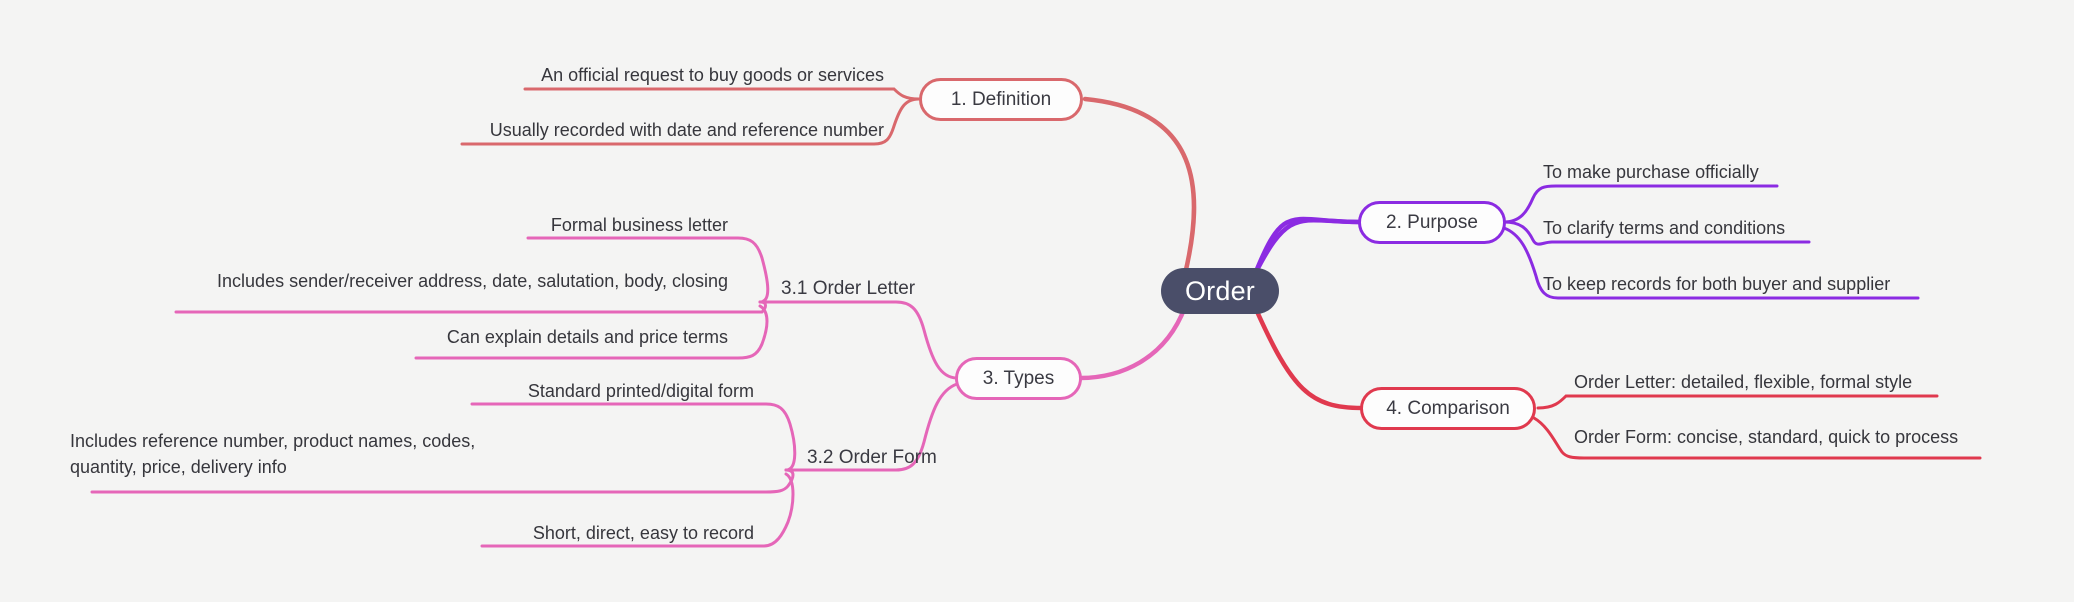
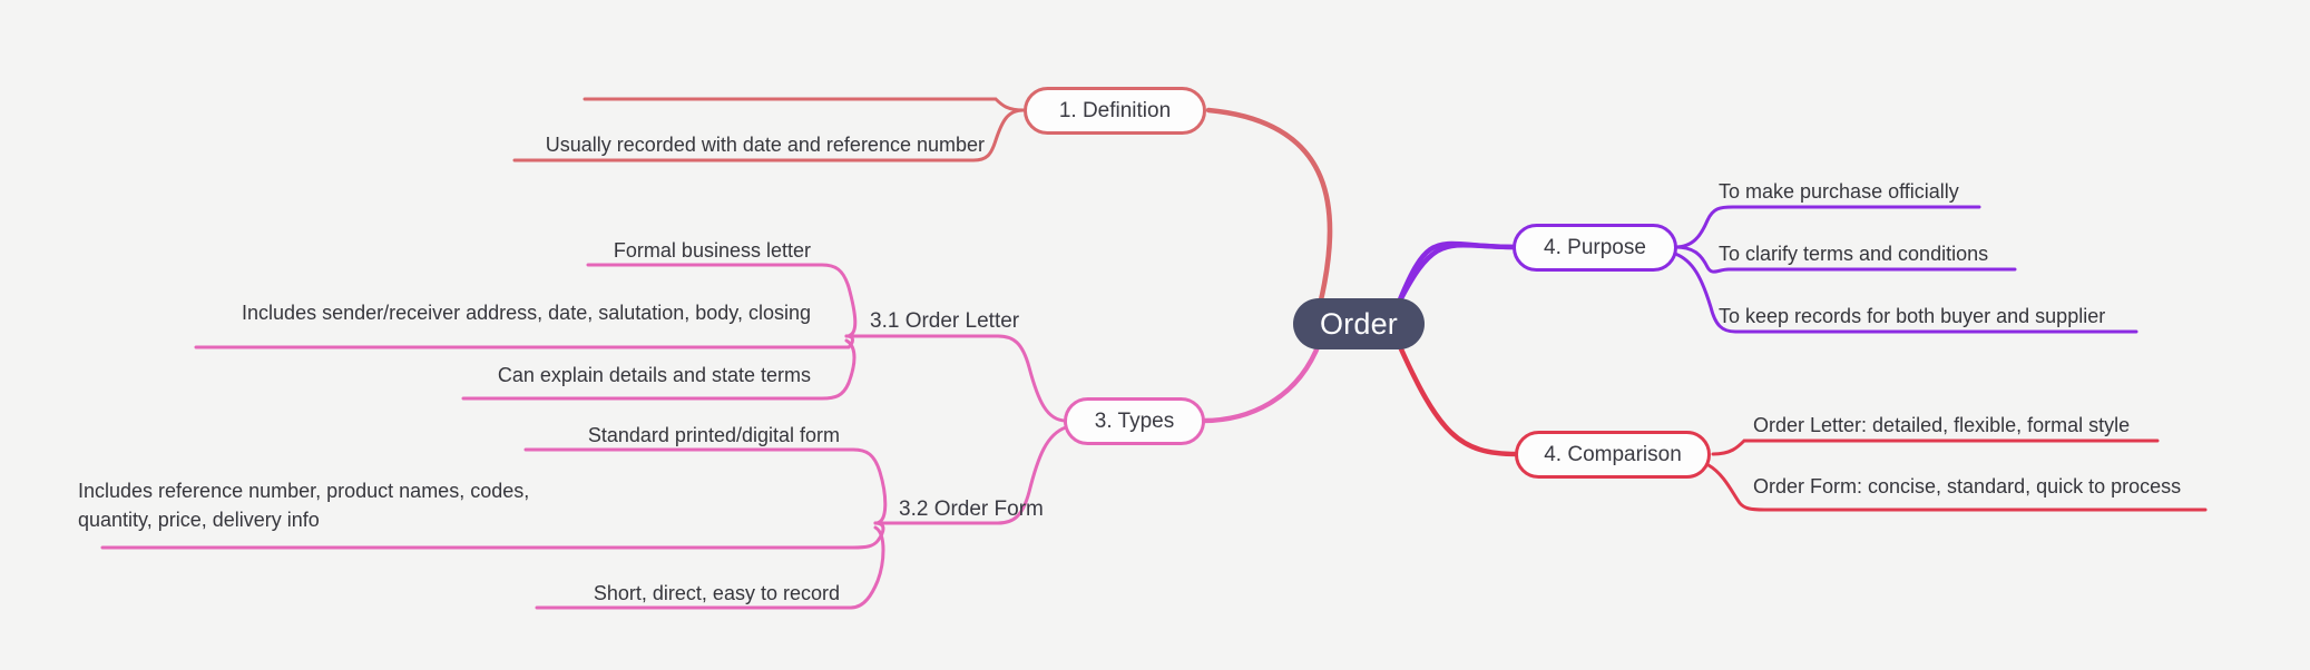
  Order
  1. Definition
- An official request to buy goods or services
  Usually recorded with date and reference number
- 2. Purpose
+ 4. Purpose
  To make purchase officially
  To clarify terms and conditions
  To keep records for both buyer and supplier
  3. Types
  3.1 Order Letter
  Formal business letter
  Includes sender/receiver address, date, salutation, body, closing
- Can explain details and price terms
+ Can explain details and state terms
  3.2 Order Form
  Standard printed/digital form
  Includes reference number, product names, codes, quantity, price, delivery info
  Short, direct, easy to record
  4. Comparison
  Order Letter: detailed, flexible, formal style
  Order Form: concise, standard, quick to process
